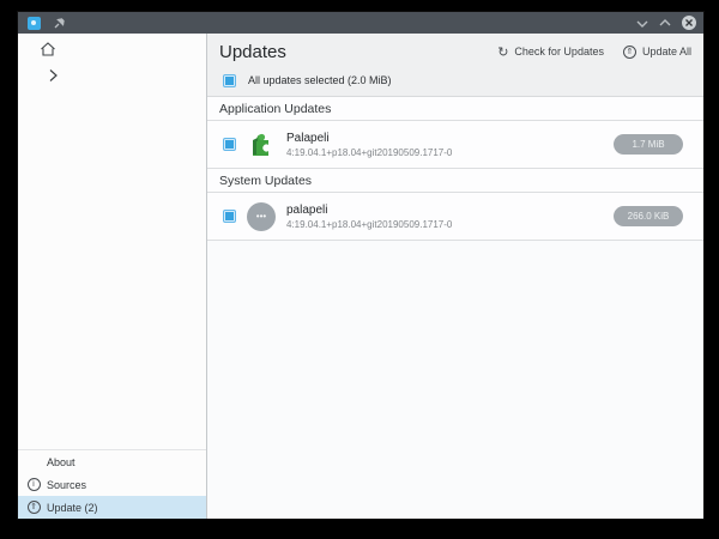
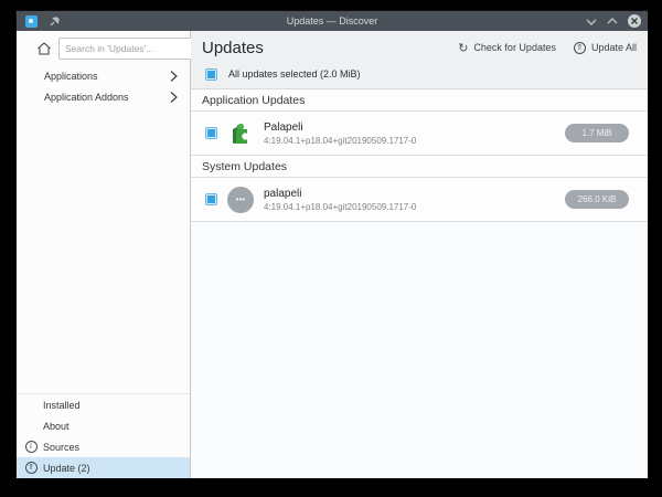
+ Updates — Discover
+ Search in 'Updates'...
+ Applications
+ Application Addons
+ Installed
  About
  i
  Sources
  ⇑
  Update (2)
  Updates
  ↻
  Check for Updates
  ⇑
  Update All
  All updates selected (2.0 MiB)
  Application Updates
  Palapeli
  4:19.04.1+p18.04+git20190509.1717-0
  1.7 MiB
  System Updates
  •••
  palapeli
  4:19.04.1+p18.04+git20190509.1717-0
  266.0 KiB
